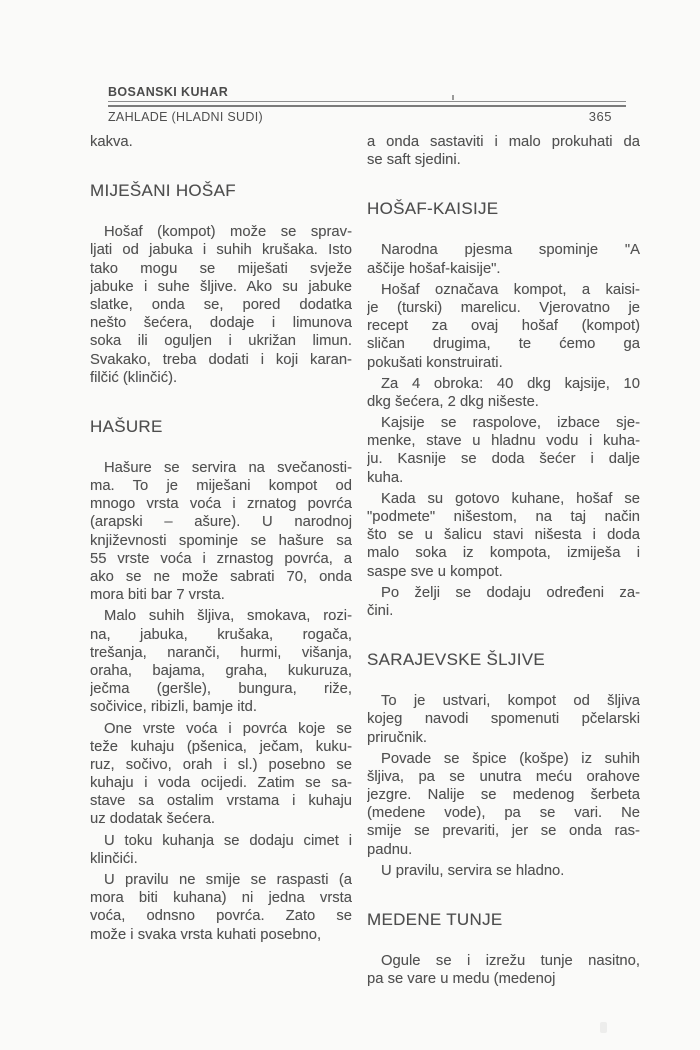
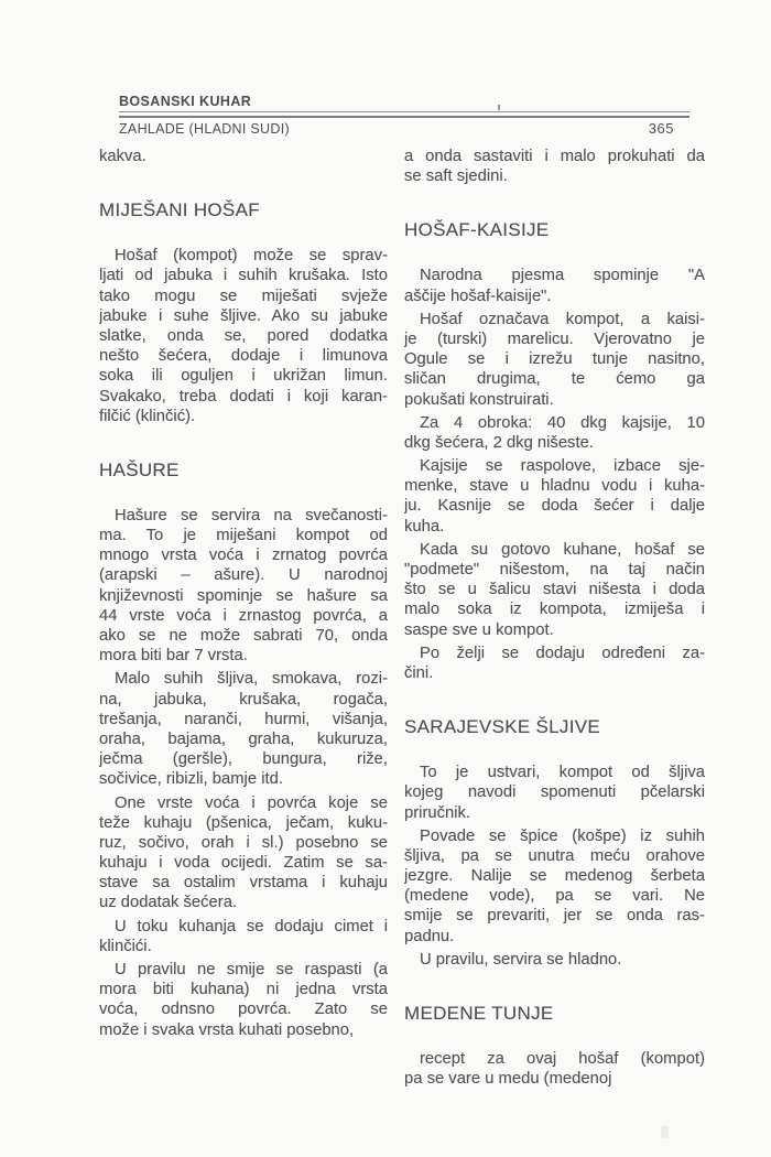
  BOSANSKI KUHAR
  ZAHLADE (HLADNI SUDI)
  365
  kakva.
  MIJEŠANI HOŠAF
  Hošaf (kompot) može se sprav-
  ljati od jabuka i suhih krušaka. Isto
  tako mogu se miješati svježe
  jabuke i suhe šljive. Ako su jabuke
  slatke, onda se, pored dodatka
  nešto šećera, dodaje i limunova
  soka ili oguljen i ukrižan limun.
  Svakako, treba dodati i koji karan-
  filčić (klinčić).
  HAŠURE
  Hašure se servira na svečanosti-
  ma. To je miješani kompot od
  mnogo vrsta voća i zrnatog povrća
  (arapski – ašure). U narodnoj
  književnosti spominje se hašure sa
- 55 vrste voća i zrnastog povrća, a
+ 44 vrste voća i zrnastog povrća, a
  ako se ne može sabrati 70, onda
  mora biti bar 7 vrsta.
  Malo suhih šljiva, smokava, rozi-
  na, jabuka, krušaka, rogača,
  trešanja, naranči, hurmi, višanja,
  oraha, bajama, graha, kukuruza,
  ječma (geršle), bungura, riže,
  sočivice, ribizli, bamje itd.
  One vrste voća i povrća koje se
  teže kuhaju (pšenica, ječam, kuku-
  ruz, sočivo, orah i sl.) posebno se
  kuhaju i voda ocijedi. Zatim se sa-
  stave sa ostalim vrstama i kuhaju
  uz dodatak šećera.
  U toku kuhanja se dodaju cimet i
  klinčići.
  U pravilu ne smije se raspasti (a
  mora biti kuhana) ni jedna vrsta
  voća, odnsno povrća. Zato se
  može i svaka vrsta kuhati posebno,
  a onda sastaviti i malo prokuhati da
  se saft sjedini.
  HOŠAF-KAISIJE
  Narodna pjesma spominje "A
  aščije hošaf-kaisije".
  Hošaf označava kompot, a kaisi-
  je (turski) marelicu. Vjerovatno je
- recept za ovaj hošaf (kompot)
+ Ogule se i izrežu tunje nasitno,
  sličan drugima, te ćemo ga
  pokušati konstruirati.
  Za 4 obroka: 40 dkg kajsije, 10
  dkg šećera, 2 dkg nišeste.
  Kajsije se raspolove, izbace sje-
  menke, stave u hladnu vodu i kuha-
  ju. Kasnije se doda šećer i dalje
  kuha.
  Kada su gotovo kuhane, hošaf se
  "podmete" nišestom, na taj način
  što se u šalicu stavi nišesta i doda
  malo soka iz kompota, izmiješa i
  saspe sve u kompot.
  Po želji se dodaju određeni za-
  čini.
  SARAJEVSKE ŠLJIVE
  To je ustvari, kompot od šljiva
  kojeg navodi spomenuti pčelarski
  priručnik.
  Povade se špice (košpe) iz suhih
  šljiva, pa se unutra meću orahove
  jezgre. Nalije se medenog šerbeta
  (medene vode), pa se vari. Ne
  smije se prevariti, jer se onda ras-
  padnu.
  U pravilu, servira se hladno.
  MEDENE TUNJE
- Ogule se i izrežu tunje nasitno,
+ recept za ovaj hošaf (kompot)
  pa se vare u medu (medenoj
